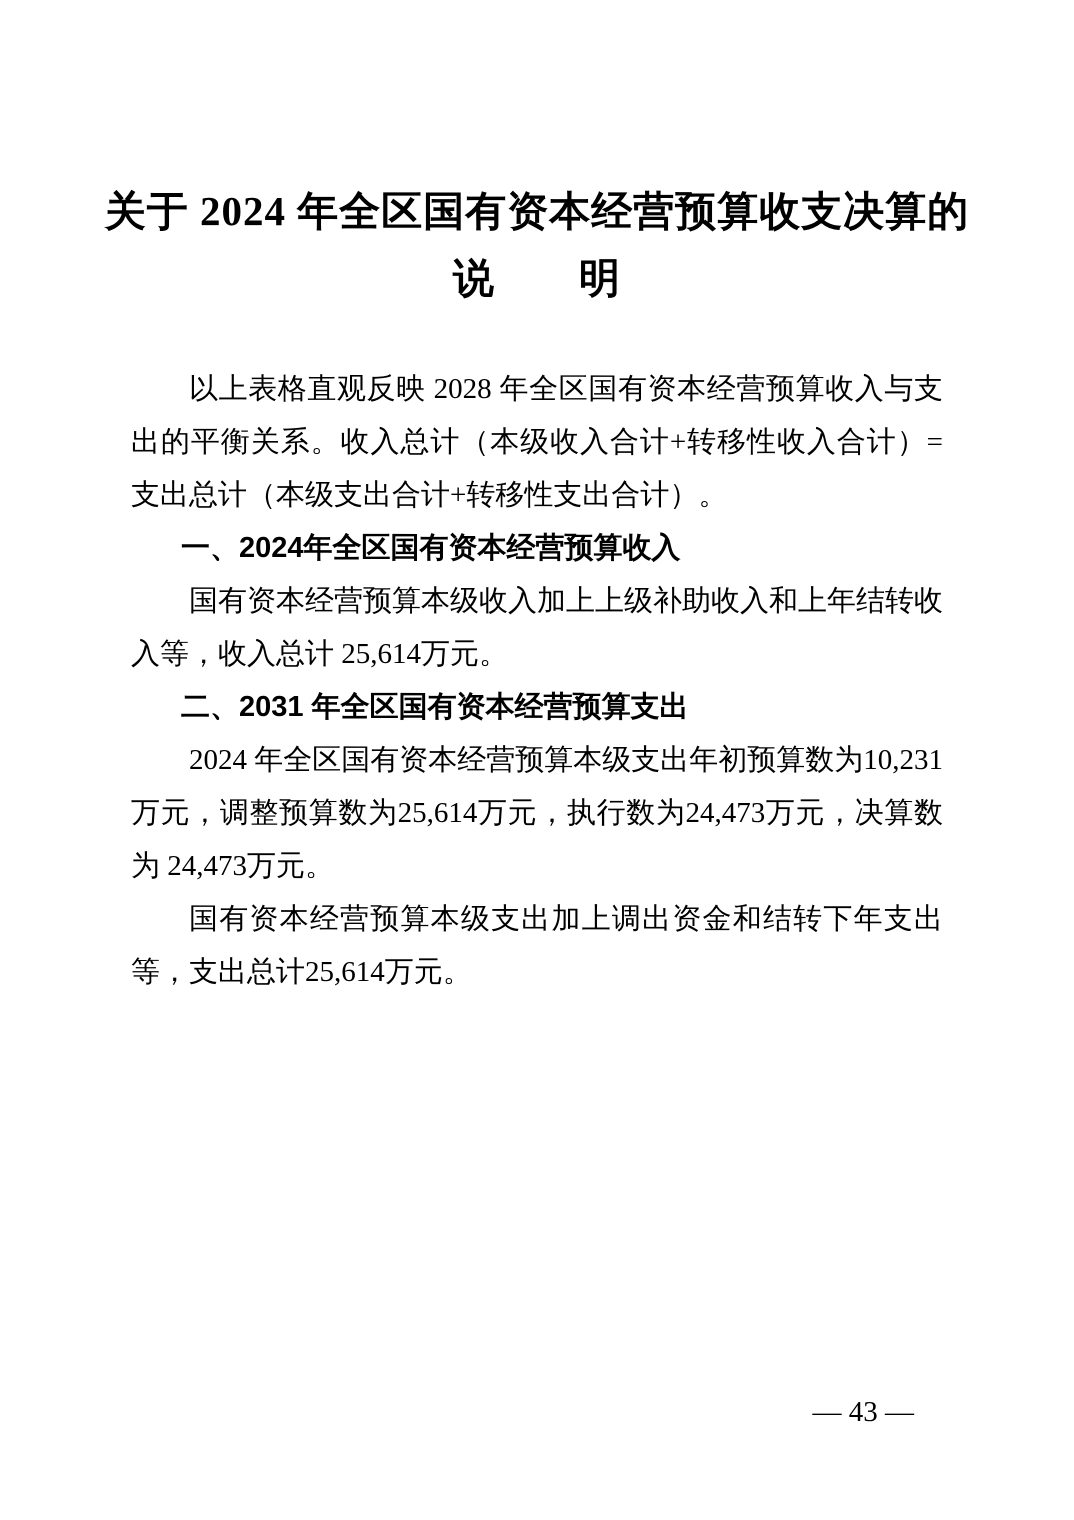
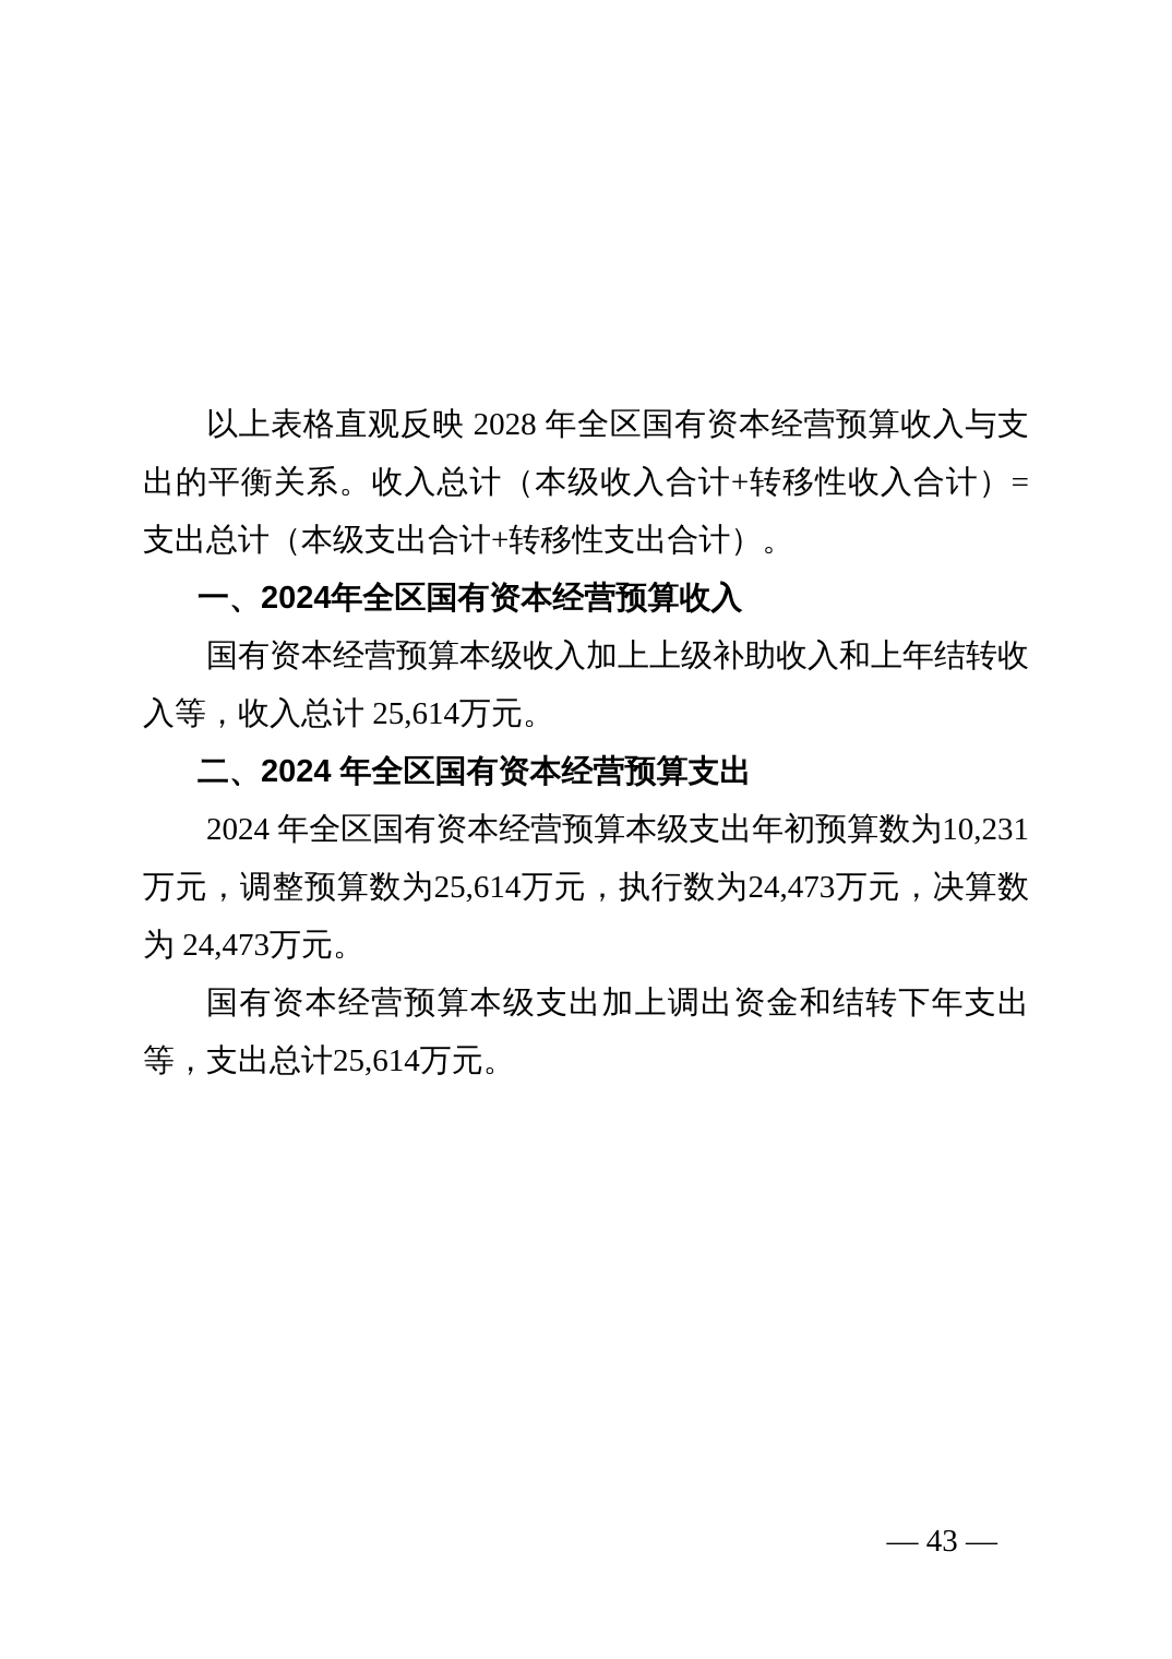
- 关于 2024 年全区国有资本经营预算收支决算的
- 说 明
  以上表格直观反映 2028 年全区国有资本经营预算收入与支出的平衡关系。收入总计（本级收入合计+转移性收入合计）=支出总计（本级支出合计+转移性支出合计）。
  一、2024年全区国有资本经营预算收入
  国有资本经营预算本级收入加上上级补助收入和上年结转收入等，收入总计 25,614万元。
- 二、2031 年全区国有资本经营预算支出
+ 二、2024 年全区国有资本经营预算支出
  2024 年全区国有资本经营预算本级支出年初预算数为10,231万元，调整预算数为25,614万元，执行数为24,473万元，决算数为 24,473万元。
  国有资本经营预算本级支出加上调出资金和结转下年支出等，支出总计25,614万元。
  — 43 —
